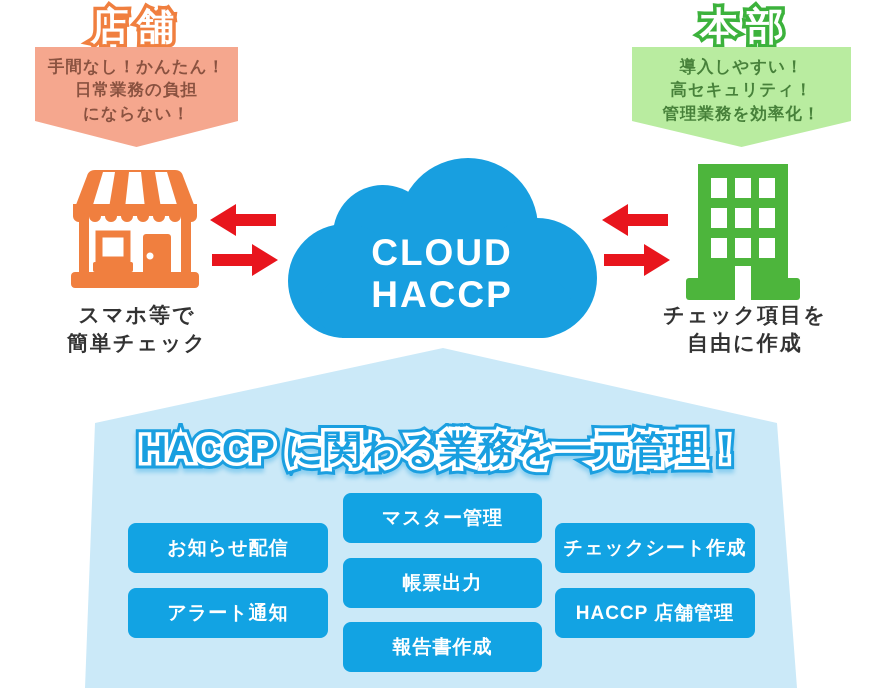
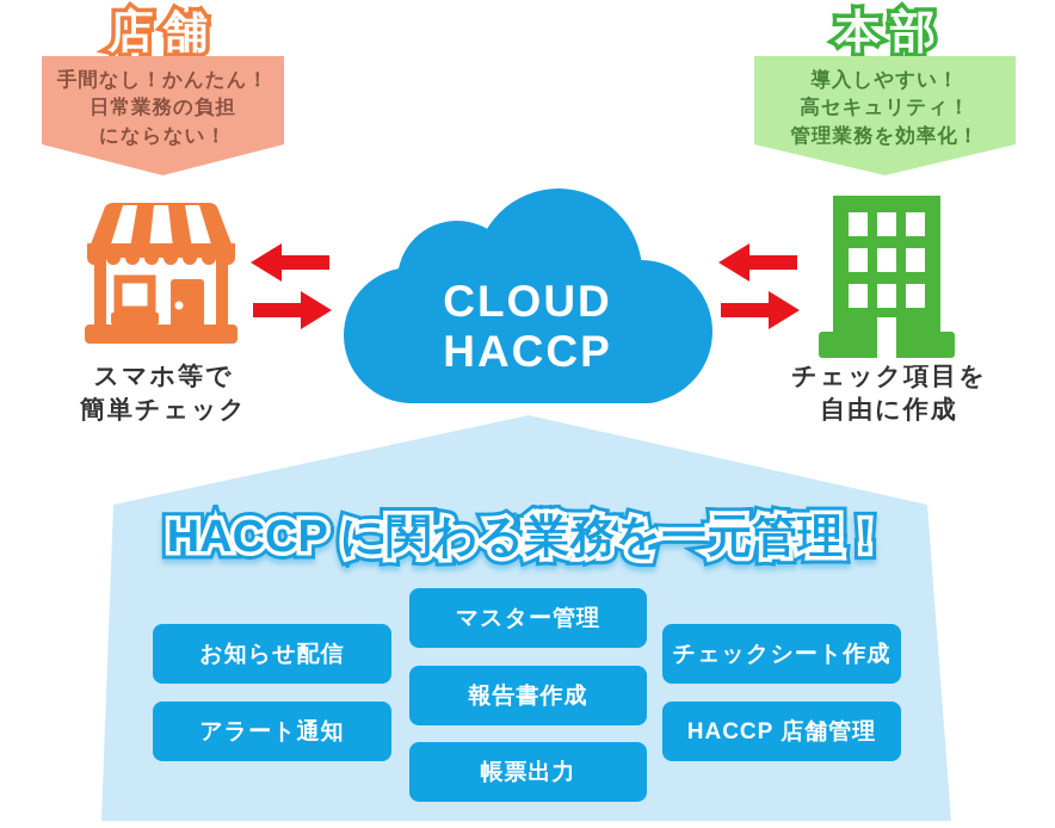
  店舗
  本部
  手間なし！かんたん！
  日常業務の負担
  にならない！
  導入しやすい！
  高セキュリティ！
  管理業務を効率化！
  CLOUD
  HACCP
  スマホ等で
  簡単チェック
  チェック項目を
  自由に作成
  HACCP に関わる業務を一元管理！
  マスター管理
  お知らせ配信
  チェックシート作成
- 帳票出力
+ 報告書作成
  アラート通知
  HACCP 店舗管理
- 報告書作成
+ 帳票出力
